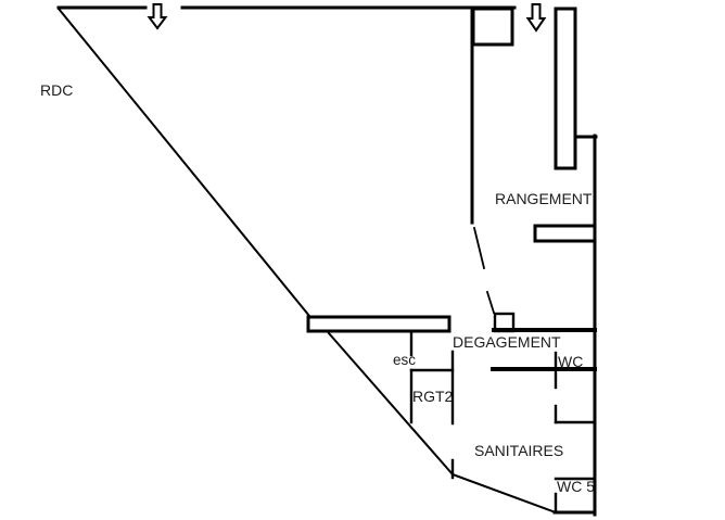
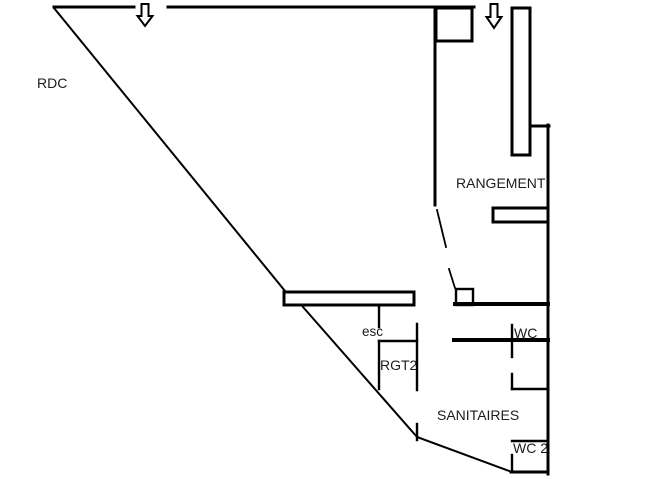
  RDC
  RANGEMENT
- DEGAGEMENT
  esc
  RGT2
  WC
  SANITAIRES
- WC 5
+ WC 2
